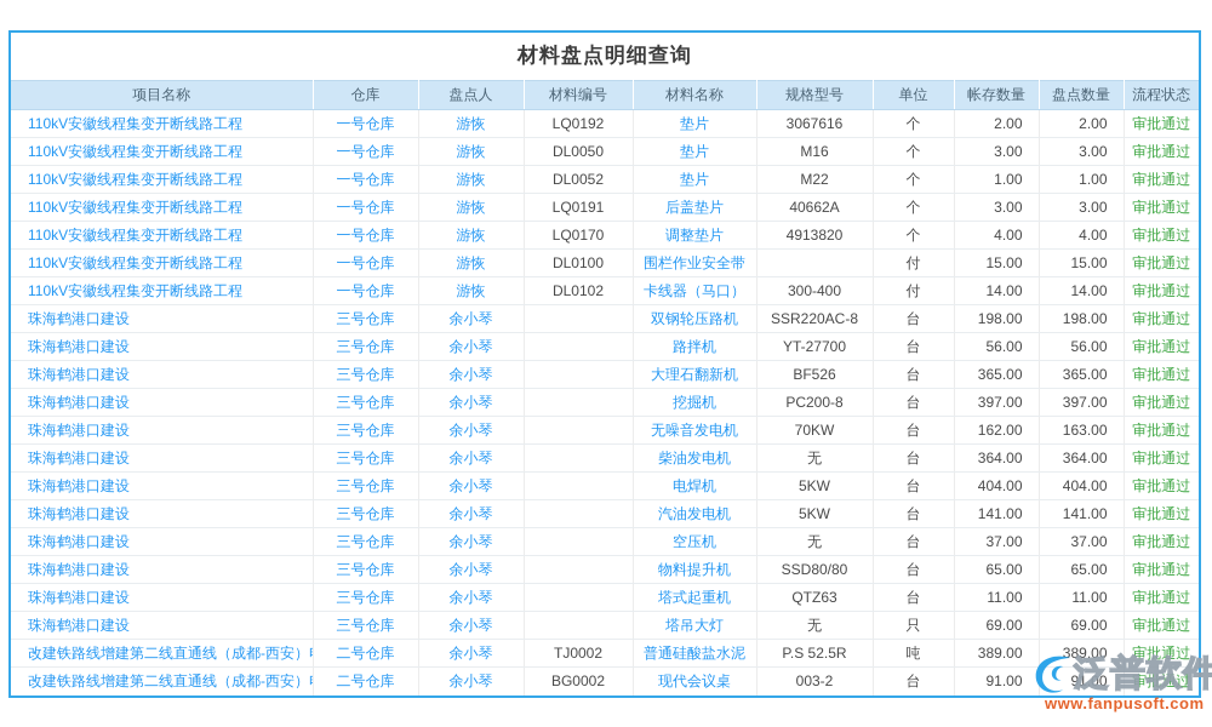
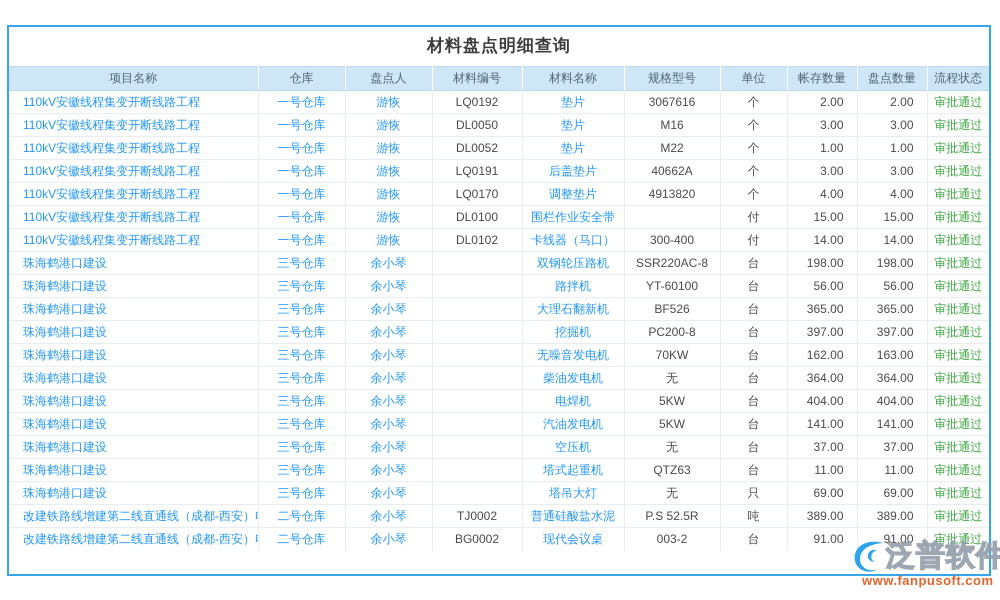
  材料盘点明细查询
  项目名称	仓库	盘点人	材料编号	材料名称	规格型号	单位	帐存数量	盘点数量	流程状态
  110kV安徽线程集变开断线路工程	一号仓库	游恢	LQ0192	垫片	3067616	个	2.00	2.00	审批通过
  110kV安徽线程集变开断线路工程	一号仓库	游恢	DL0050	垫片	M16	个	3.00	3.00	审批通过
  110kV安徽线程集变开断线路工程	一号仓库	游恢	DL0052	垫片	M22	个	1.00	1.00	审批通过
  110kV安徽线程集变开断线路工程	一号仓库	游恢	LQ0191	后盖垫片	40662A	个	3.00	3.00	审批通过
  110kV安徽线程集变开断线路工程	一号仓库	游恢	LQ0170	调整垫片	4913820	个	4.00	4.00	审批通过
  110kV安徽线程集变开断线路工程	一号仓库	游恢	DL0100	围栏作业安全带		付	15.00	15.00	审批通过
  110kV安徽线程集变开断线路工程	一号仓库	游恢	DL0102	卡线器（马口）	300-400	付	14.00	14.00	审批通过
  珠海鹤港口建设	三号仓库	余小琴		双钢轮压路机	SSR220AC-8	台	198.00	198.00	审批通过
- 珠海鹤港口建设	三号仓库	余小琴		路拌机	YT-27700	台	56.00	56.00	审批通过
+ 珠海鹤港口建设	三号仓库	余小琴		路拌机	YT-60100	台	56.00	56.00	审批通过
  珠海鹤港口建设	三号仓库	余小琴		大理石翻新机	BF526	台	365.00	365.00	审批通过
  珠海鹤港口建设	三号仓库	余小琴		挖掘机	PC200-8	台	397.00	397.00	审批通过
  珠海鹤港口建设	三号仓库	余小琴		无噪音发电机	70KW	台	162.00	163.00	审批通过
  珠海鹤港口建设	三号仓库	余小琴		柴油发电机	无	台	364.00	364.00	审批通过
  珠海鹤港口建设	三号仓库	余小琴		电焊机	5KW	台	404.00	404.00	审批通过
  珠海鹤港口建设	三号仓库	余小琴		汽油发电机	5KW	台	141.00	141.00	审批通过
  珠海鹤港口建设	三号仓库	余小琴		空压机	无	台	37.00	37.00	审批通过
- 珠海鹤港口建设	三号仓库	余小琴		物料提升机	SSD80/80	台	65.00	65.00	审批通过
  珠海鹤港口建设	三号仓库	余小琴		塔式起重机	QTZ63	台	11.00	11.00	审批通过
  珠海鹤港口建设	三号仓库	余小琴		塔吊大灯	无	只	69.00	69.00	审批通过
  改建铁路线增建第二线直通线（成都-西安）	二号仓库	余小琴	TJ0002	普通硅酸盐水泥	P.S 52.5R	吨	389.00	389.00	审批通过
  改建铁路线增建第二线直通线（成都-西安）	二号仓库	余小琴	BG0002	现代会议桌	003-2	台	91.00	91.00	审批通过
  泛普软件
  www.fanpusoft.com
